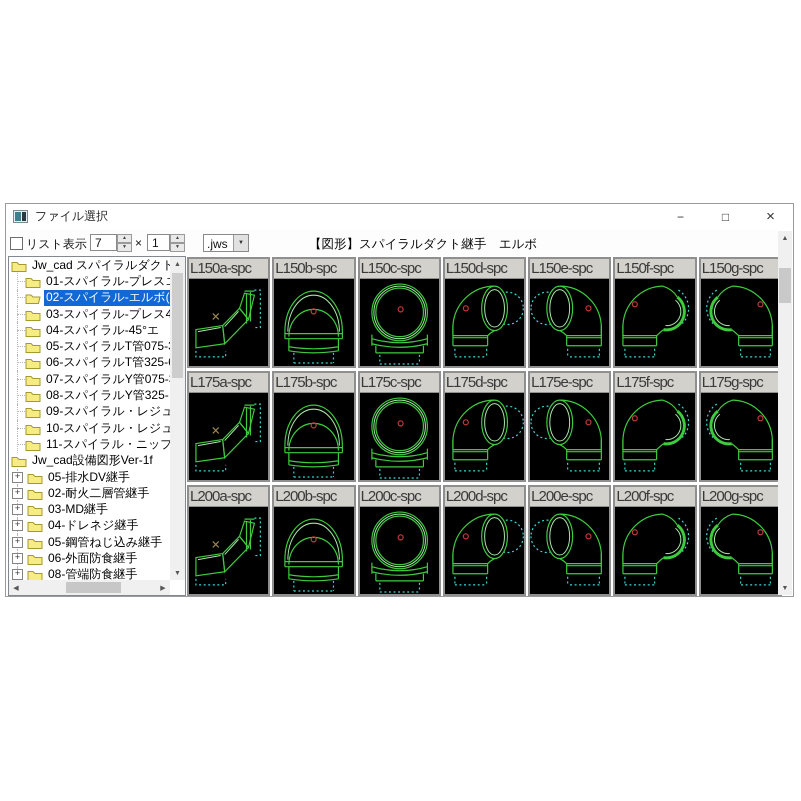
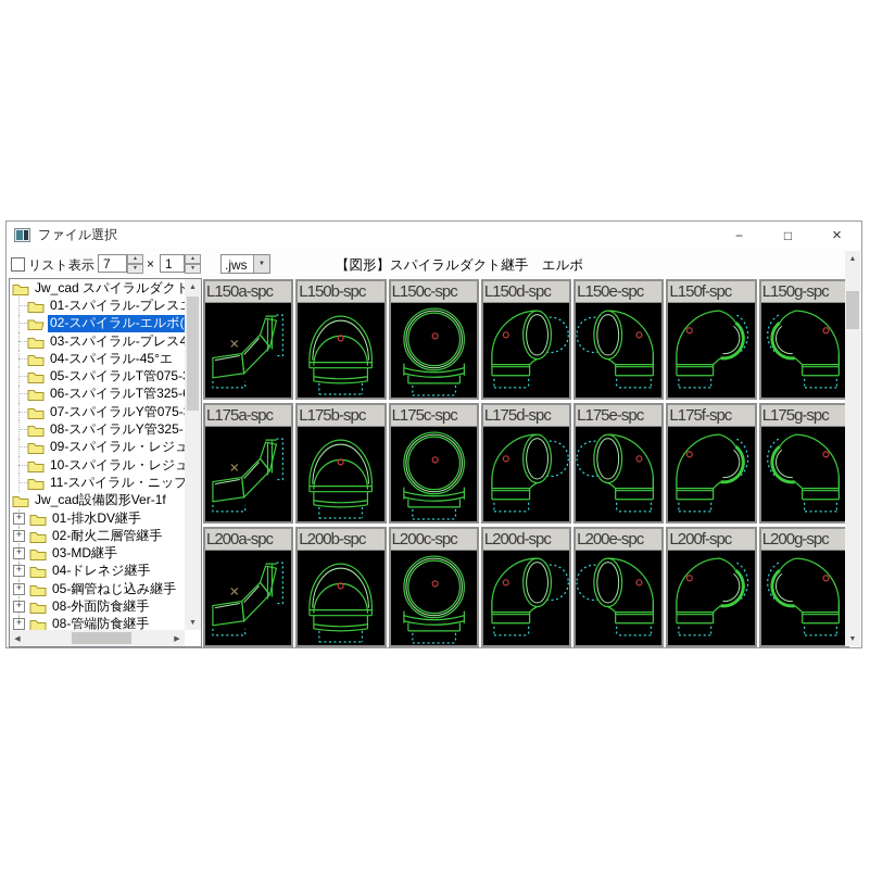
  ファイル選択
  −
  □
  ×
  リスト表示
  7
  ×
  1
  .jws
  【図形】スパイラルダクト継手 エルボ
  Jw_cad スパイラルダクト
  01-スパイラル-プレス
  02-スパイラル-エルボ(
  03-スパイラル-プレス4
  04-スパイラル-45°エ
  05-スパイラルT管075-
  06-スパイラルT管325-
  07-スパイラルY管075-
  08-スパイラルY管325-
  09-スパイラル・レジュ
  10-スパイラル・レジュ
  11-スパイラル・ニップ
  Jw_cad設備図形Ver-1f
  +
- 05-排水DV継手
+ 01-排水DV継手
  +
  02-耐火二層管継手
  +
  03-MD継手
  +
  04-ドレネジ継手
  +
  05-鋼管ねじ込み継手
  +
- 06-外面防食継手
+ 08-外面防食継手
  +
  08-管端防食継手
  L150a-spc
  L150b-spc
  L150c-spc
  L150d-spc
  L150e-spc
  L150f-spc
  L150g-spc
  L175a-spc
  L175b-spc
  L175c-spc
  L175d-spc
  L175e-spc
  L175f-spc
  L175g-spc
  L200a-spc
  L200b-spc
  L200c-spc
  L200d-spc
  L200e-spc
  L200f-spc
  L200g-spc
